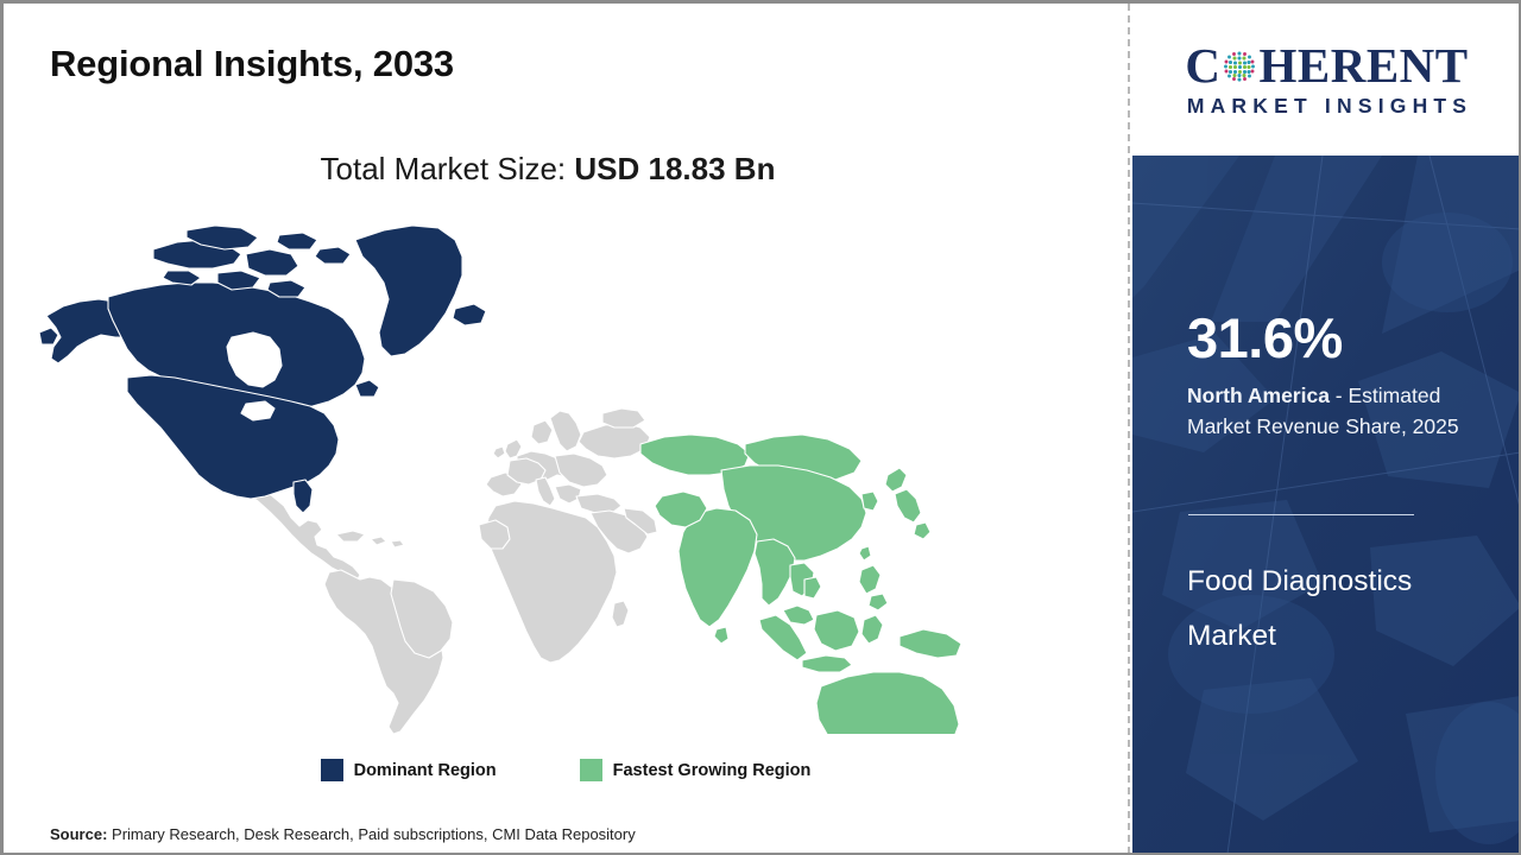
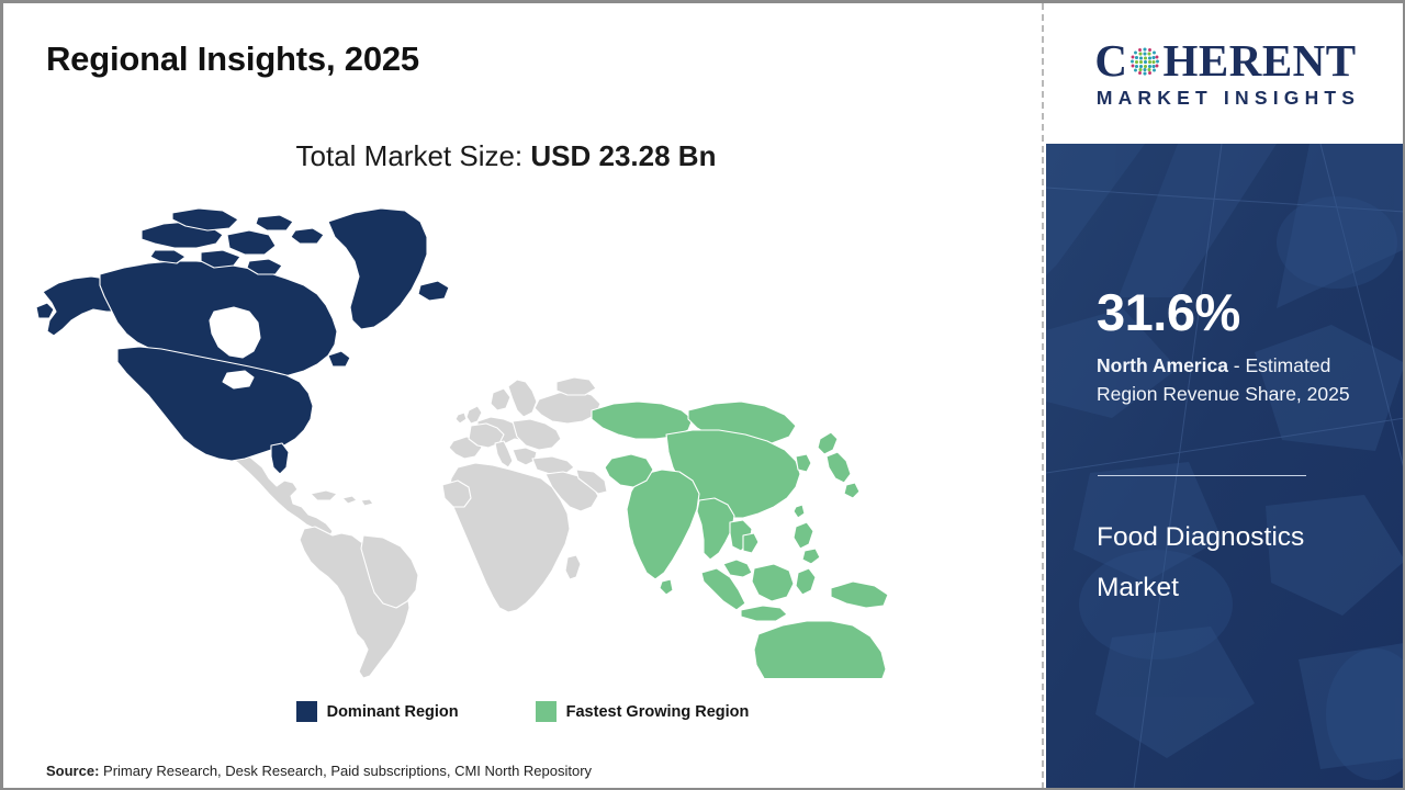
- Regional Insights, 2033
+ Regional Insights, 2025
- Total Market Size: USD 18.83 Bn
+ Total Market Size: USD 23.28 Bn
  Dominant Region
  Fastest Growing Region
- Source: Primary Research, Desk Research, Paid subscriptions, CMI Data Repository
+ Source: Primary Research, Desk Research, Paid subscriptions, CMI North Repository
  C
  HERENT
  MARKET INSIGHTS
  31.6%
- North America - Estimated Market Revenue Share, 2025
+ North America - Estimated Region Revenue Share, 2025
  Food Diagnostics Market
